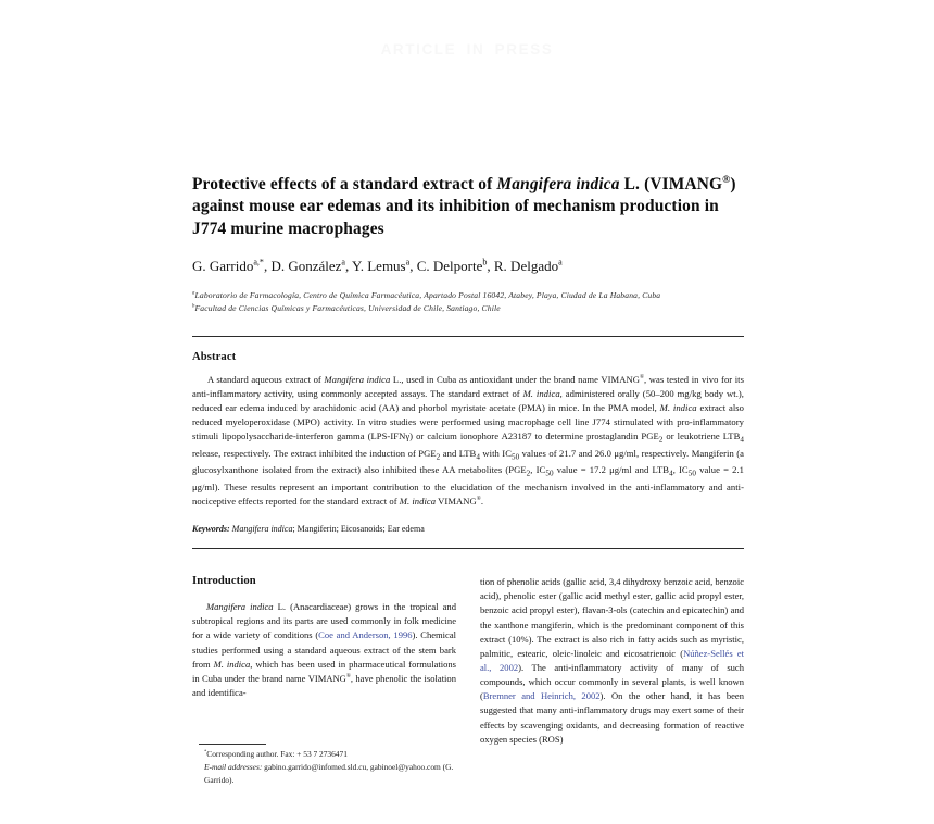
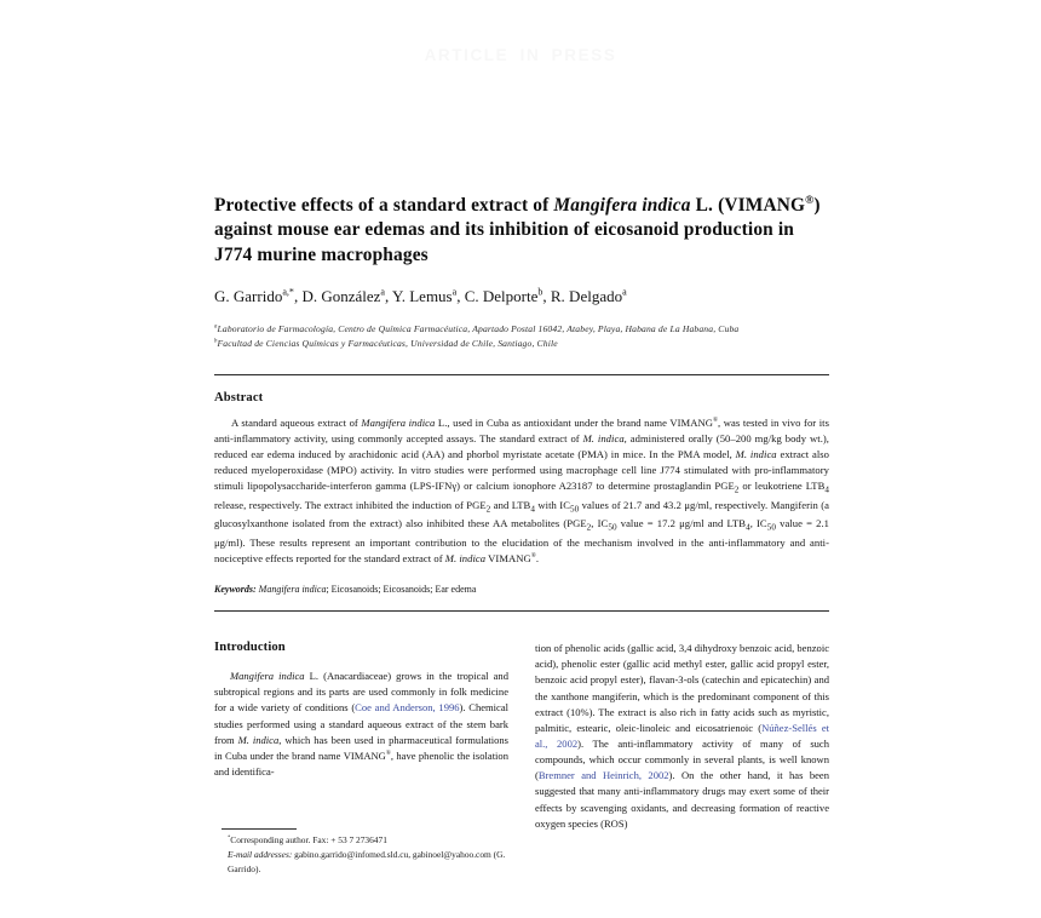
- Protective effects of a standard extract of Mangifera indica L. (VIMANG®) against mouse ear edemas and its inhibition of mechanism production in J774 murine macrophages
+ Protective effects of a standard extract of Mangifera indica L. (VIMANG®) against mouse ear edemas and its inhibition of eicosanoid production in J774 murine macrophages
  G. Garridoa,*, D. Gonzáleza, Y. Lemusa, C. Delporteb, R. Delgadoa
- Laboratorio de Farmacología, Centro de Química Farmacéutica, Apartado Postal 16042, Atabey, Playa, Ciudad de La Habana, Cuba
+ Laboratorio de Farmacología, Centro de Química Farmacéutica, Apartado Postal 16042, Atabey, Playa, Habana de La Habana, Cuba
  Facultad de Ciencias Químicas y Farmacéuticas, Universidad de Chile, Santiago, Chile
  Abstract
- A standard aqueous extract of Mangifera indica L., used in Cuba as antioxidant under the brand name VIMANG , was tested in vivo for its anti-inflammatory activity, using commonly accepted assays. The standard extract of M. indica, administered orally (50–200 mg/kg body wt.), reduced ear edema induced by arachidonic acid (AA) and phorbol myristate acetate (PMA) in mice. In the PMA model, M. indica extract also reduced myeloperoxidase (MPO) activity. In vitro studies were performed using macrophage cell line J774 stimulated with pro-inflammatory stimuli lipopolysaccharide-interferon gamma (LPS-IFNγ) or calcium ionophore A23187 to determine prostaglandin PGE2 or leukotriene LTB4 release, respectively. The extract inhibited the induction of PGE2 and LTB4 with IC50 values of 21.7 and 26.0 μg/ml, respectively. Mangiferin (a glucosylxanthone isolated from the extract) also inhibited these AA metabolites (PGE2, IC50 value = 17.2 μg/ml and LTB4, IC50 value = 2.1 μg/ml). These results represent an important contribution to the elucidation of the mechanism involved in the anti-inflammatory and anti-nociceptive effects reported for the standard extract of M. indica VIMANG .
+ A standard aqueous extract of Mangifera indica L., used in Cuba as antioxidant under the brand name VIMANG , was tested in vivo for its anti-inflammatory activity, using commonly accepted assays. The standard extract of M. indica, administered orally (50–200 mg/kg body wt.), reduced ear edema induced by arachidonic acid (AA) and phorbol myristate acetate (PMA) in mice. In the PMA model, M. indica extract also reduced myeloperoxidase (MPO) activity. In vitro studies were performed using macrophage cell line J774 stimulated with pro-inflammatory stimuli lipopolysaccharide-interferon gamma (LPS-IFNγ) or calcium ionophore A23187 to determine prostaglandin PGE2 or leukotriene LTB4 release, respectively. The extract inhibited the induction of PGE2 and LTB4 with IC50 values of 21.7 and 43.2 μg/ml, respectively. Mangiferin (a glucosylxanthone isolated from the extract) also inhibited these AA metabolites (PGE2, IC50 value = 17.2 μg/ml and LTB4, IC50 value = 2.1 μg/ml). These results represent an important contribution to the elucidation of the mechanism involved in the anti-inflammatory and anti-nociceptive effects reported for the standard extract of M. indica VIMANG .
- Keywords: Mangifera indica; Mangiferin; Eicosanoids; Ear edema
+ Keywords: Mangifera indica; Eicosanoids; Eicosanoids; Ear edema
  Introduction
  Mangifera indica L. (Anacardiaceae) grows in the tropical and subtropical regions and its parts are used commonly in folk medicine for a wide variety of conditions (Coe and Anderson, 1996). Chemical studies performed using a standard aqueous extract of the stem bark from M. indica, which has been used in pharmaceutical formulations in Cuba under the brand name VIMANG , have phenolic the isolation and identifica-
  Corresponding author. Fax: + 53 7 2736471
  E-mail addresses: gabino.garrido@infomed.sld.cu, gabinoel@yahoo.com (G. Garrido).
  tion of phenolic acids (gallic acid, 3,4 dihydroxy benzoic acid, benzoic acid), phenolic ester (gallic acid methyl ester, gallic acid propyl ester, benzoic acid propyl ester), flavan-3-ols (catechin and epicatechin) and the xanthone mangiferin, which is the predominant component of this extract (10%). The extract is also rich in fatty acids such as myristic, palmitic, estearic, oleic-linoleic and eicosatrienoic (Núñez-Sellés et al., 2002). The anti-inflammatory activity of many of such compounds, which occur commonly in several plants, is well known (Bremner and Heinrich, 2002). On the other hand, it has been suggested that many anti-inflammatory drugs may exert some of their effects by scavenging oxidants, and decreasing formation of reactive oxygen species (ROS)
